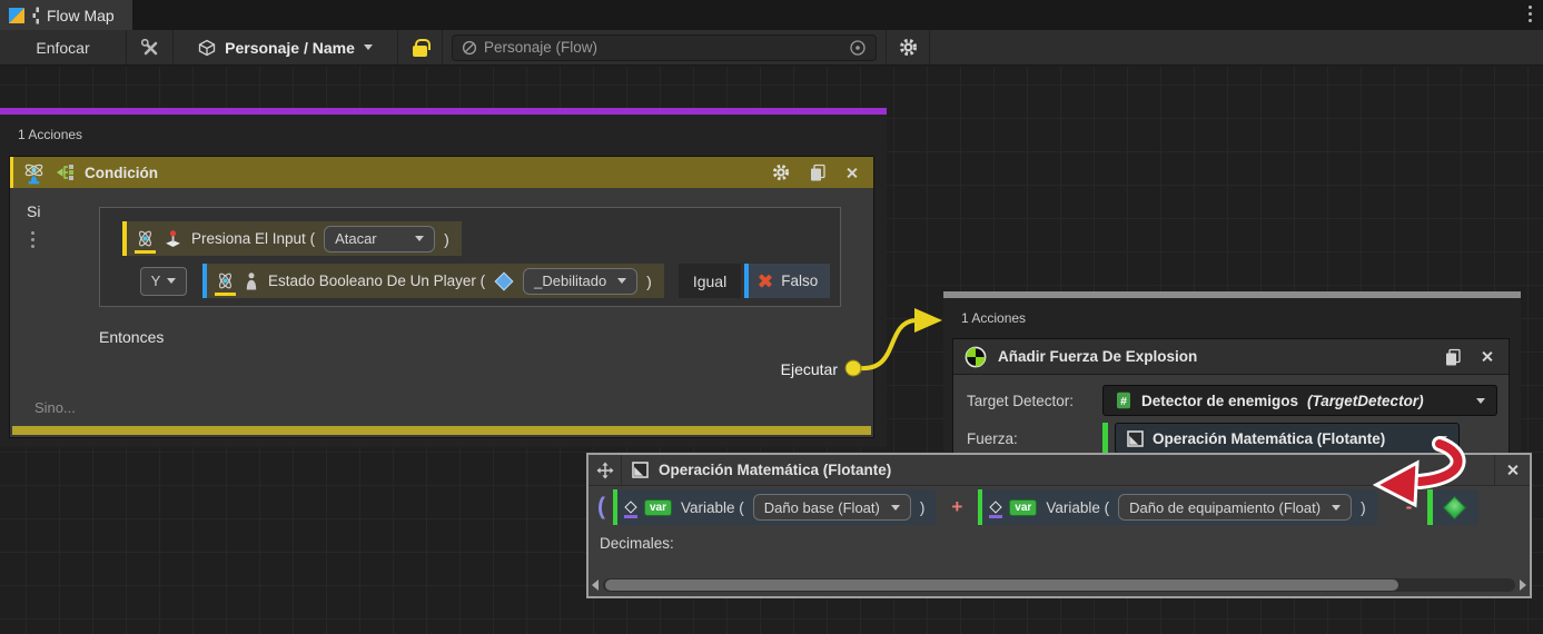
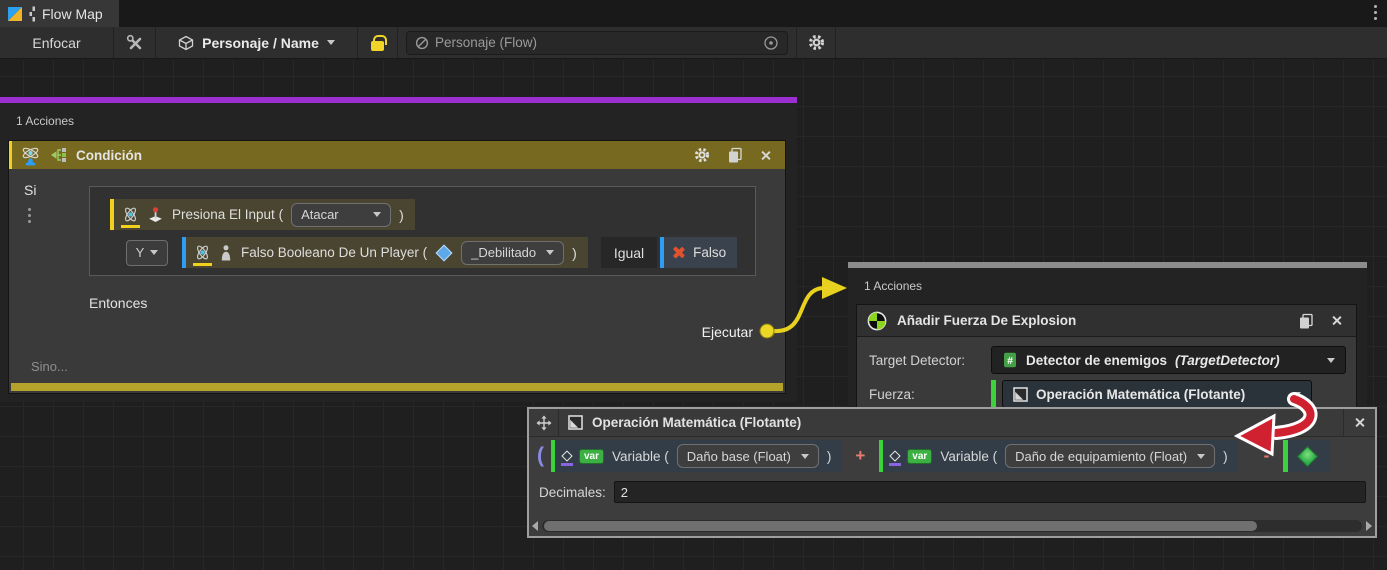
  Flow Map
  Enfocar
  Personaje / Name
  Personaje (Flow)
  1 Acciones
  Condición
  Si
  Presiona El Input (
  Atacar
  )
  Y
- Estado Booleano De Un Player (
+ Falso Booleano De Un Player (
  _Debilitado
  )
  Igual
  Falso
  Entonces
  Ejecutar
  Sino...
  1 Acciones
  Añadir Fuerza De Explosion
  Target Detector:
  #
  Detector de enemigos
  (TargetDetector)
  Fuerza:
  Operación Matemática (Flotante)
  Operación Matemática (Flotante)
  (
  var
  Variable (
  Daño base (Float)
  )
  +
  var
  Variable (
  Daño de equipamiento (Float)
  )
  -
  Decimales:
+ 2
